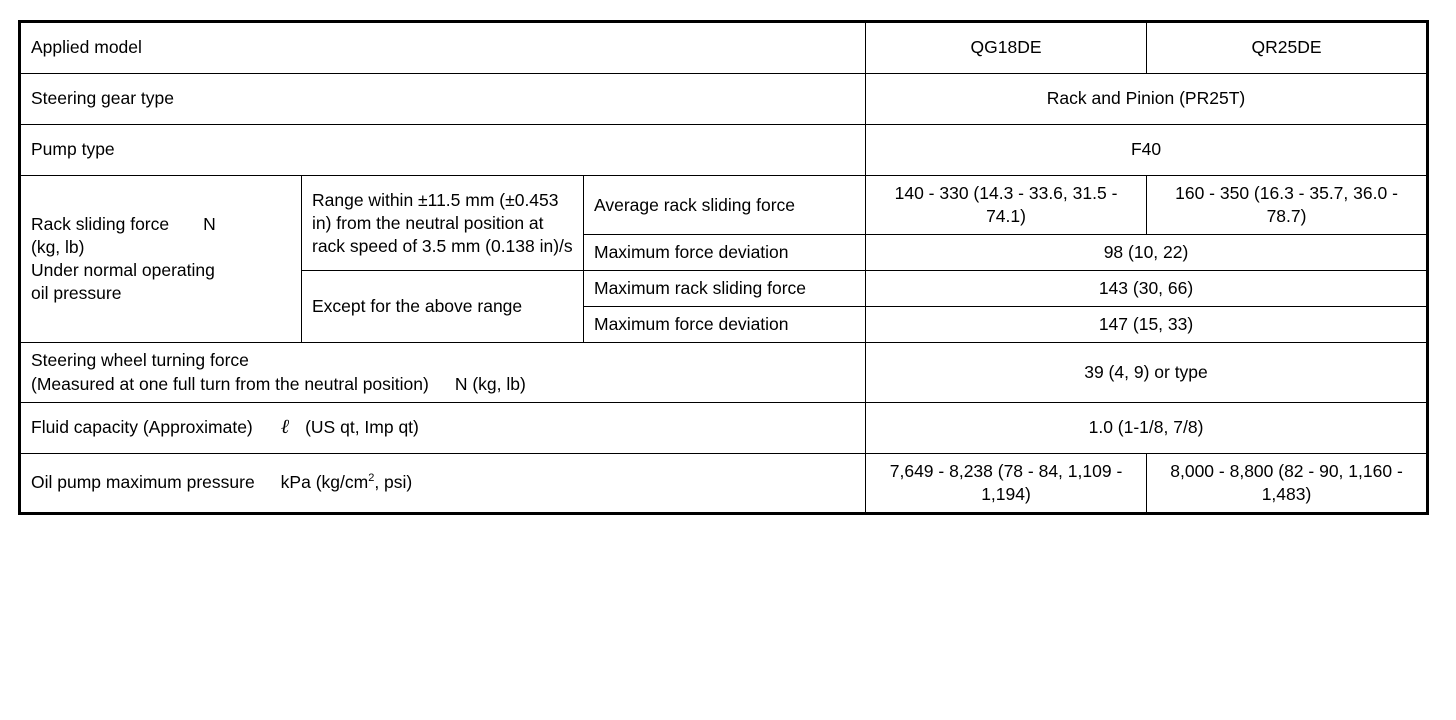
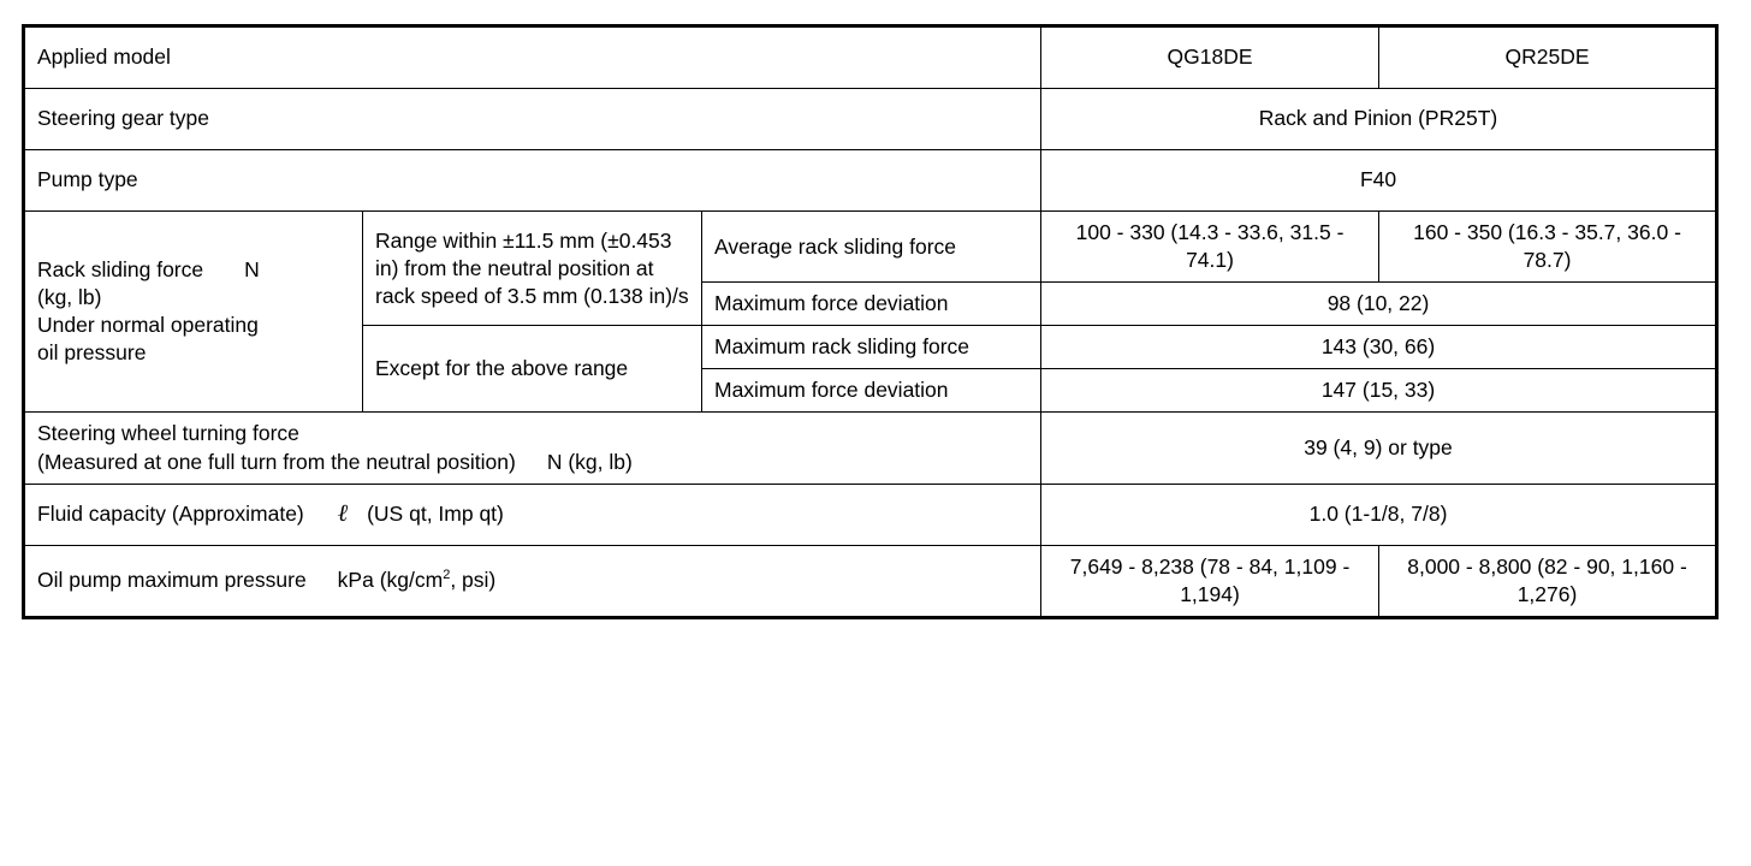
  Applied model	QG18DE	QR25DE
  Steering gear type	Rack and Pinion (PR25T)
  Pump type	F40
- Rack sliding force N (kg, lb) Under normal operating oil pressure	Range within ±11.5 mm (±0.453 in) from the neutral position at rack speed of 3.5 mm (0.138 in)/s	Average rack sliding force	140 - 330 (14.3 - 33.6, 31.5 - 74.1)	160 - 350 (16.3 - 35.7, 36.0 - 78.7)
+ Rack sliding force N (kg, lb) Under normal operating oil pressure	Range within ±11.5 mm (±0.453 in) from the neutral position at rack speed of 3.5 mm (0.138 in)/s	Average rack sliding force	100 - 330 (14.3 - 33.6, 31.5 - 74.1)	160 - 350 (16.3 - 35.7, 36.0 - 78.7)
  Maximum force deviation	98 (10, 22)
  Except for the above range	Maximum rack sliding force	143 (30, 66)
  Maximum force deviation	147 (15, 33)
  Steering wheel turning force (Measured at one full turn from the neutral position) N (kg, lb)	39 (4, 9) or type
  Fluid capacity (Approximate) ℓ (US qt, Imp qt)	1.0 (1-1/8, 7/8)
- Oil pump maximum pressure kPa (kg/cm2, psi)	7,649 - 8,238 (78 - 84, 1,109 - 1,194)	8,000 - 8,800 (82 - 90, 1,160 - 1,483)
+ Oil pump maximum pressure kPa (kg/cm2, psi)	7,649 - 8,238 (78 - 84, 1,109 - 1,194)	8,000 - 8,800 (82 - 90, 1,160 - 1,276)
